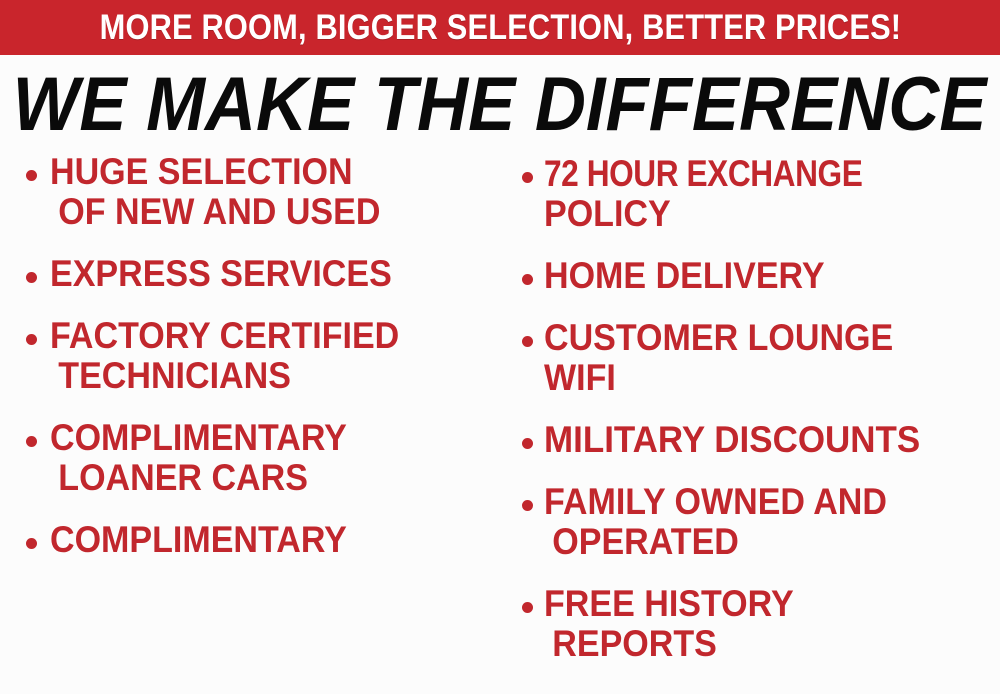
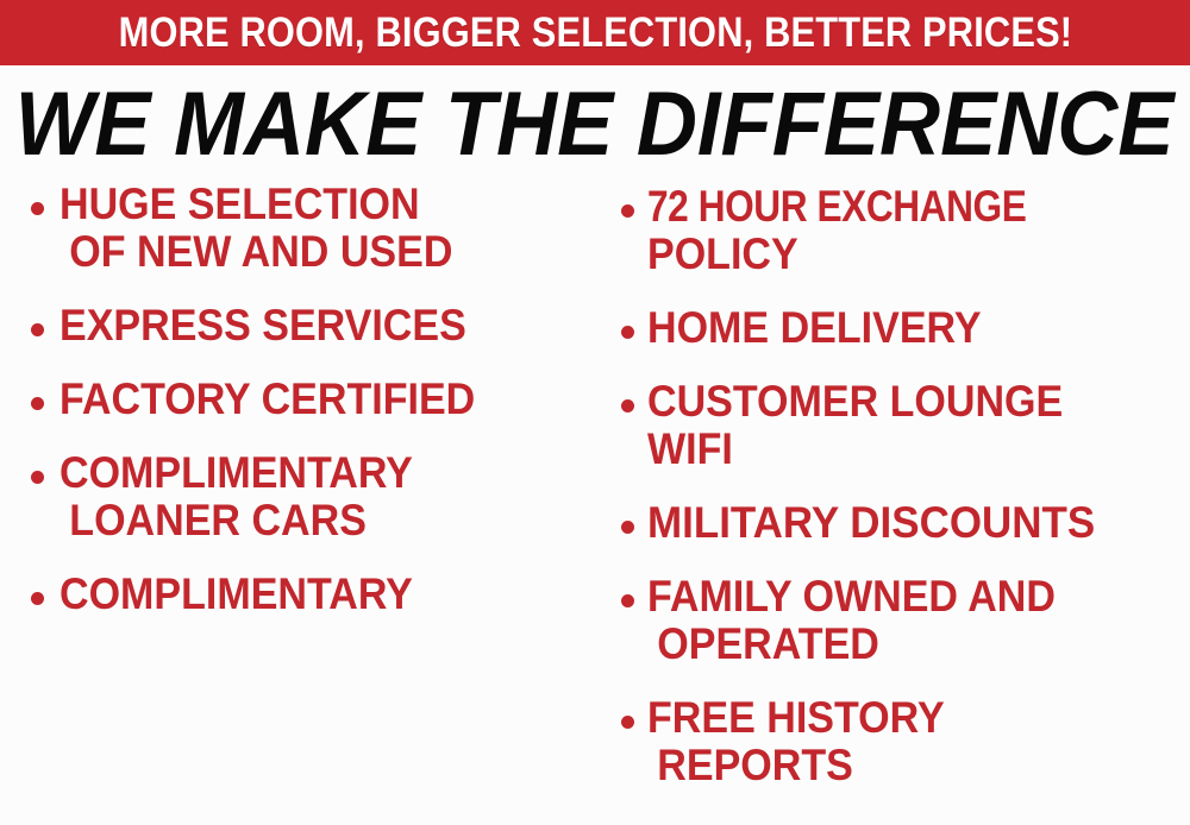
  MORE ROOM, BIGGER SELECTION, BETTER PRICES!
  WE MAKE THE DIFFERENCE
  HUGE SELECTION
  OF NEW AND USED
  EXPRESS SERVICES
  FACTORY CERTIFIED
- TECHNICIANS
  COMPLIMENTARY
  LOANER CARS
  COMPLIMENTARY
  72 HOUR EXCHANGE
  POLICY
  HOME DELIVERY
  CUSTOMER LOUNGE
  WIFI
  MILITARY DISCOUNTS
  FAMILY OWNED AND
  OPERATED
  FREE HISTORY
  REPORTS
